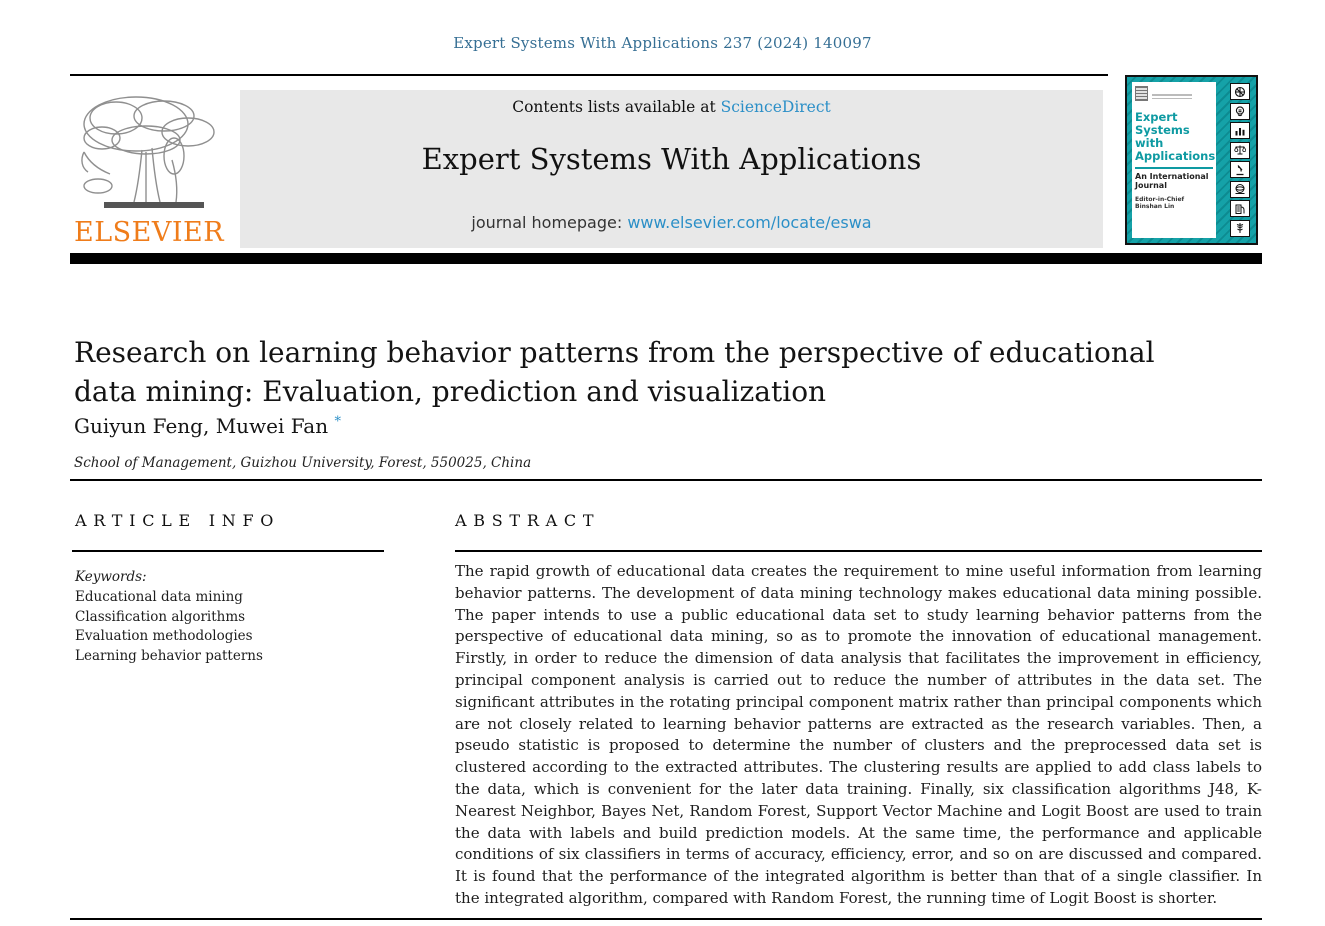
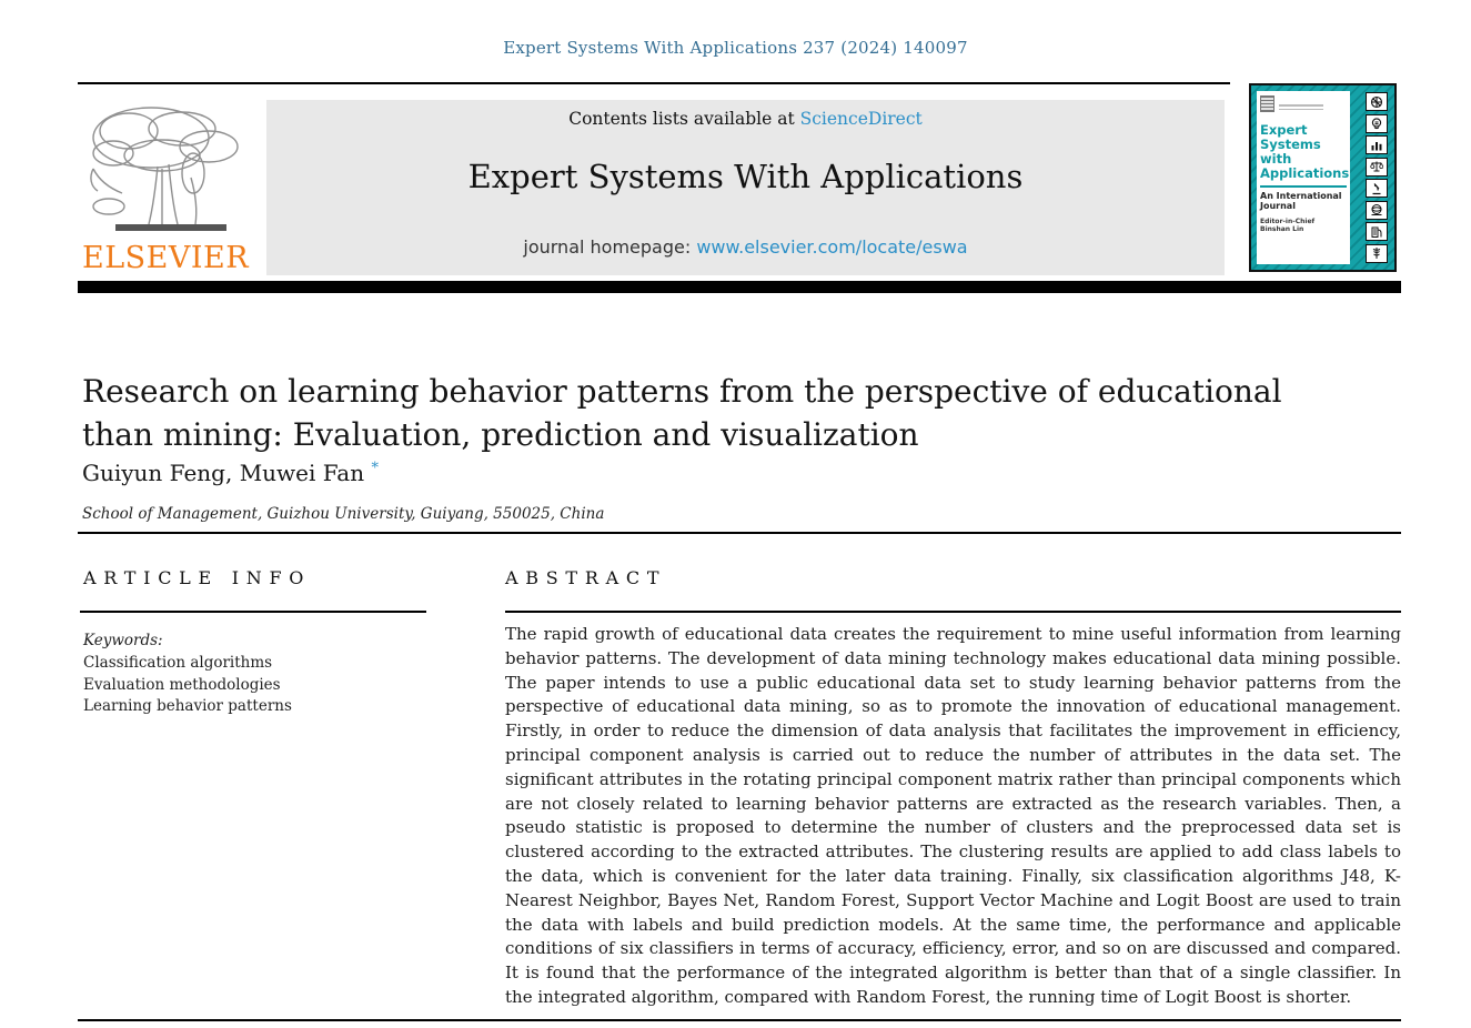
  Expert Systems With Applications 237 (2024) 140097
  ELSEVIER
  Contents lists available at ScienceDirect
  Expert Systems With Applications
  journal homepage: www.elsevier.com/locate/eswa
  Expert
  Systems
  with
  Applications
  An International Journal
  Research on learning behavior patterns from the perspective of educational
- data mining: Evaluation, prediction and visualization
+ than mining: Evaluation, prediction and visualization
  Guiyun Feng, Muwei Fan *
- School of Management, Guizhou University, Forest, 550025, China
+ School of Management, Guizhou University, Guiyang, 550025, China
  ARTICLE INFO
  ABSTRACT
  Keywords:
- Educational data mining
  Classification algorithms
  Evaluation methodologies
  Learning behavior patterns
  The rapid growth of educational data creates the requirement to mine useful information from learning behavior patterns. The development of data mining technology makes educational data mining possible. The paper intends to use a public educational data set to study learning behavior patterns from the perspective of educational data mining, so as to promote the innovation of educational management. Firstly, in order to reduce the dimension of data analysis that facilitates the improvement in efficiency, principal component analysis is carried out to reduce the number of attributes in the data set. The significant attributes in the rotating principal component matrix rather than principal components which are not closely related to learning behavior patterns are extracted as the research variables. Then, a pseudo statistic is proposed to determine the number of clusters and the preprocessed data set is clustered according to the extracted attributes. The clustering results are applied to add class labels to the data, which is convenient for the later data training. Finally, six classification algorithms J48, K-Nearest Neighbor, Bayes Net, Random Forest, Support Vector Machine and Logit Boost are used to train the data with labels and build prediction models. At the same time, the performance and applicable conditions of six classifiers in terms of accuracy, efficiency, error, and so on are discussed and compared. It is found that the performance of the integrated algorithm is better than that of a single classifier. In the integrated algorithm, compared with Random Forest, the running time of Logit Boost is shorter.
